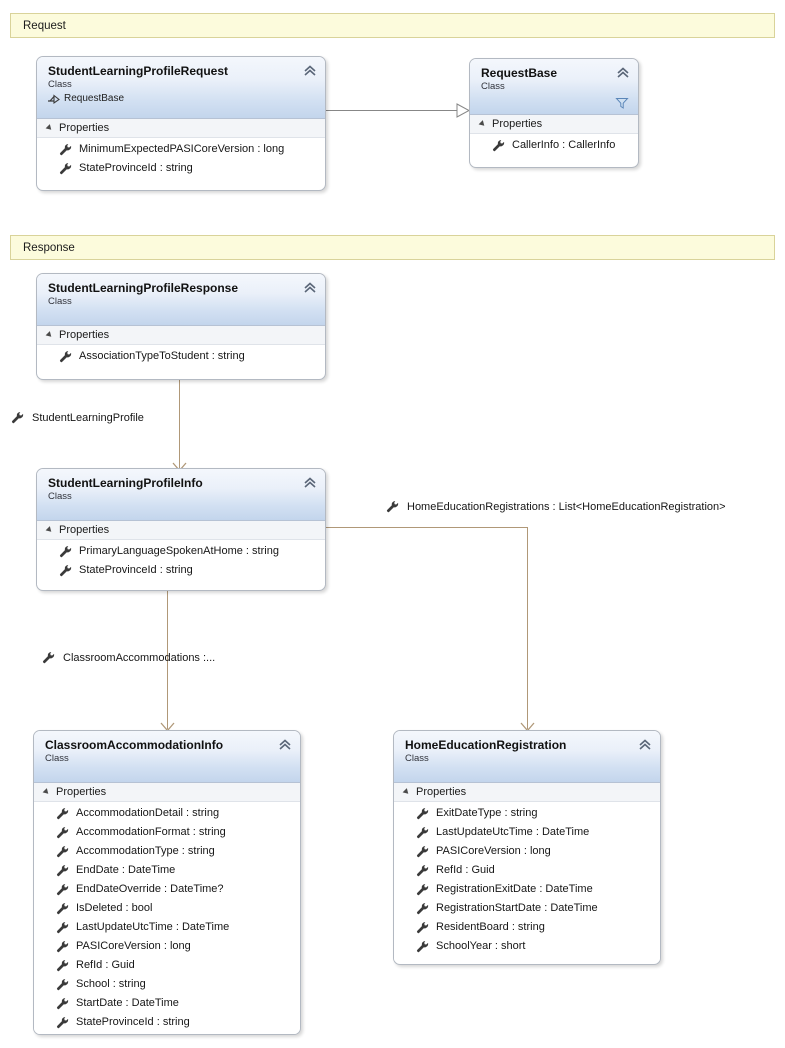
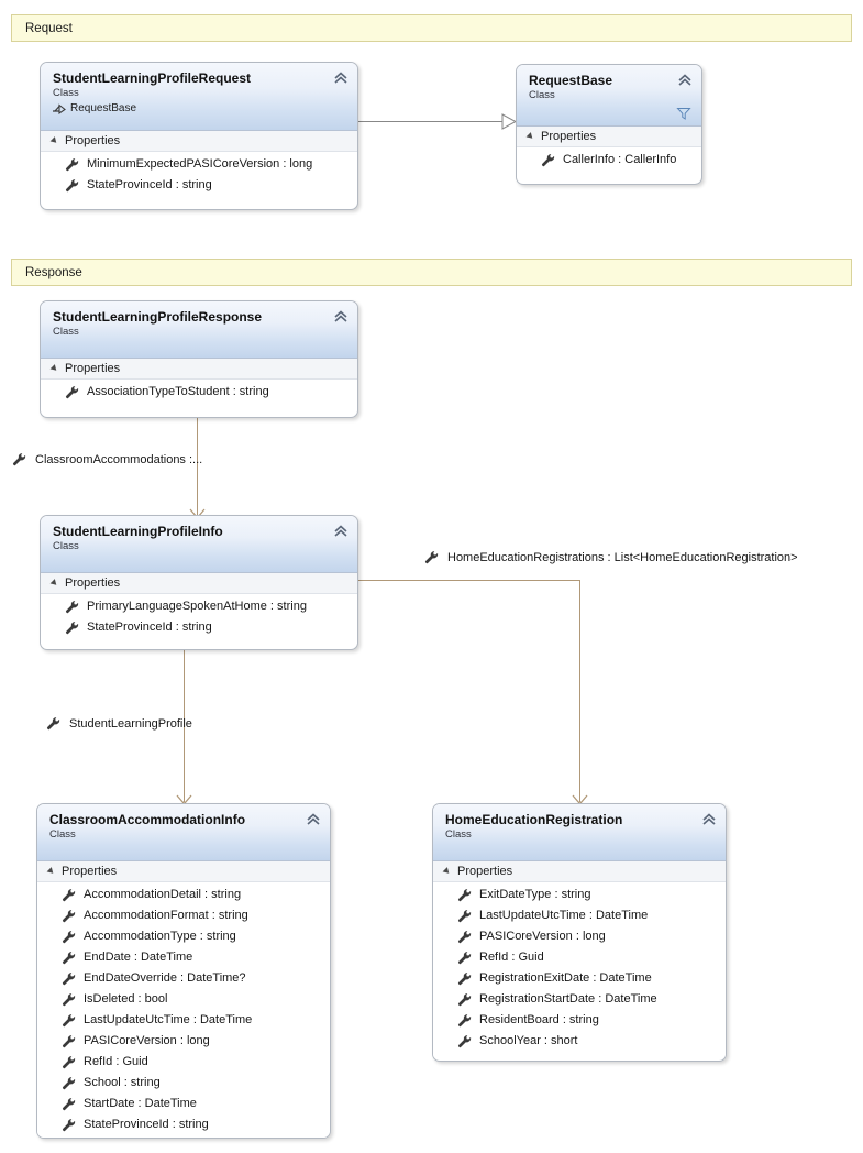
  Request
  Response
- StudentLearningProfile
+ ClassroomAccommodations :...
  HomeEducationRegistrations : List<HomeEducationRegistration>
- ClassroomAccommodations :...
+ StudentLearningProfile
  StudentLearningProfileRequest
  Class
  RequestBase
  Properties
  MinimumExpectedPASICoreVersion : long
  StateProvinceId : string
  RequestBase
  Class
  Properties
  CallerInfo : CallerInfo
  StudentLearningProfileResponse
  Class
  Properties
  AssociationTypeToStudent : string
  StudentLearningProfileInfo
  Class
  Properties
  PrimaryLanguageSpokenAtHome : string
  StateProvinceId : string
  ClassroomAccommodationInfo
  Class
  Properties
  AccommodationDetail : string
  AccommodationFormat : string
  AccommodationType : string
  EndDate : DateTime
  EndDateOverride : DateTime?
  IsDeleted : bool
  LastUpdateUtcTime : DateTime
  PASICoreVersion : long
  RefId : Guid
  School : string
  StartDate : DateTime
  StateProvinceId : string
  HomeEducationRegistration
  Class
  Properties
  ExitDateType : string
  LastUpdateUtcTime : DateTime
  PASICoreVersion : long
  RefId : Guid
  RegistrationExitDate : DateTime
  RegistrationStartDate : DateTime
  ResidentBoard : string
  SchoolYear : short
